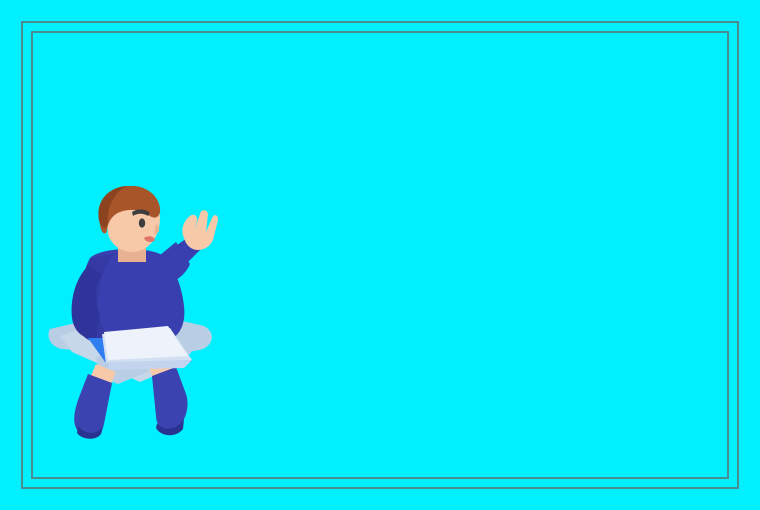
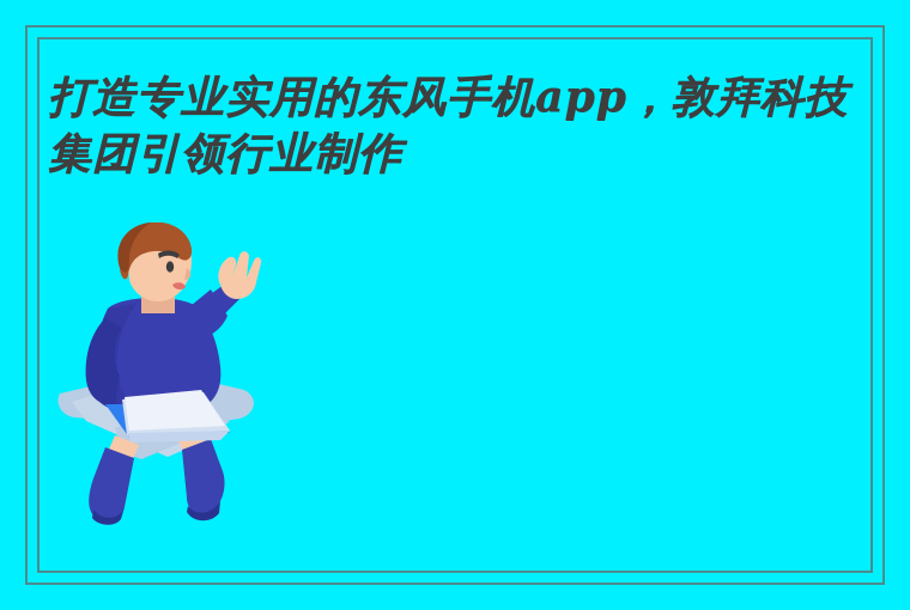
+ 打造专业实用的东风手机app，敦拜科技集团引领行业制作
